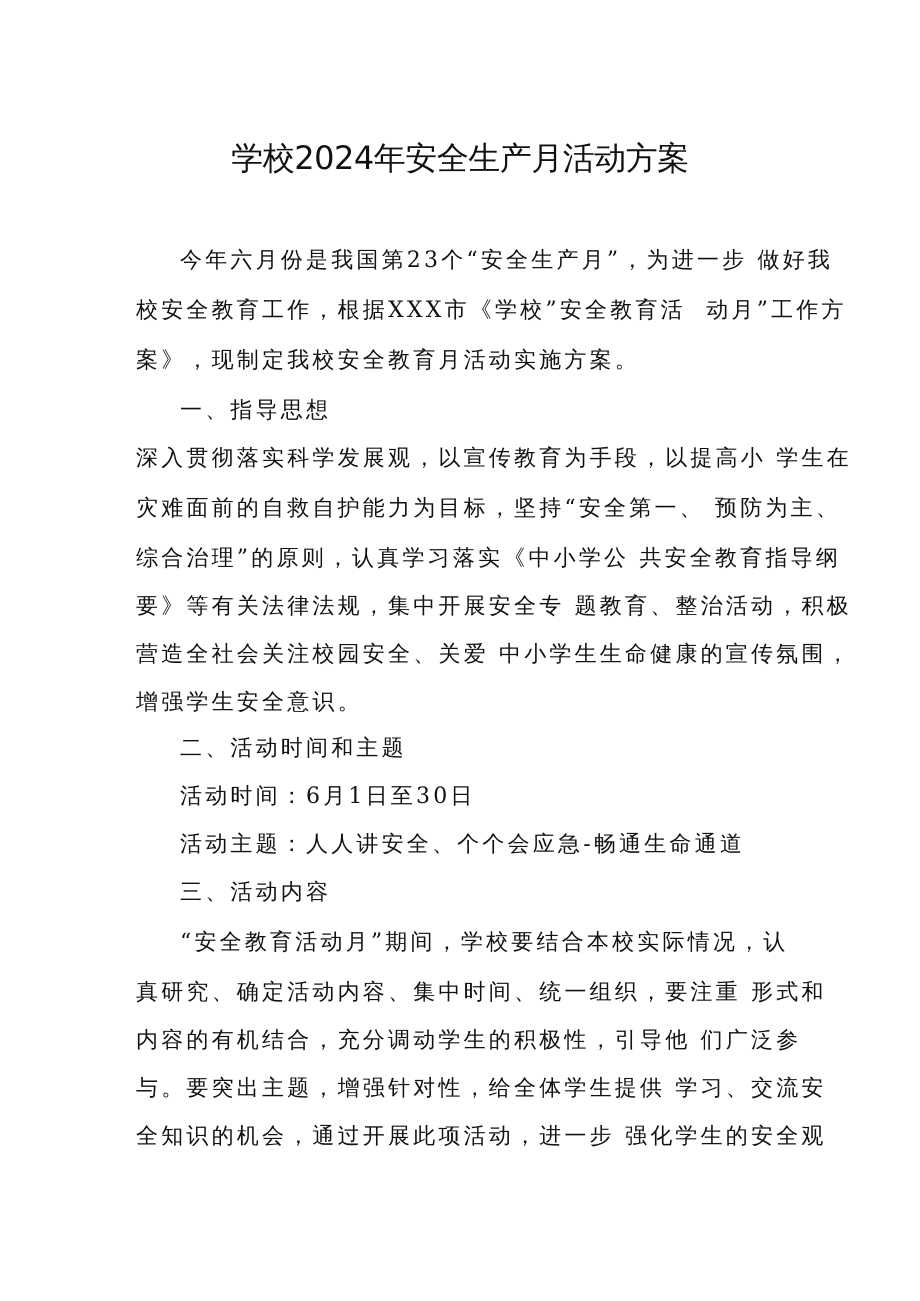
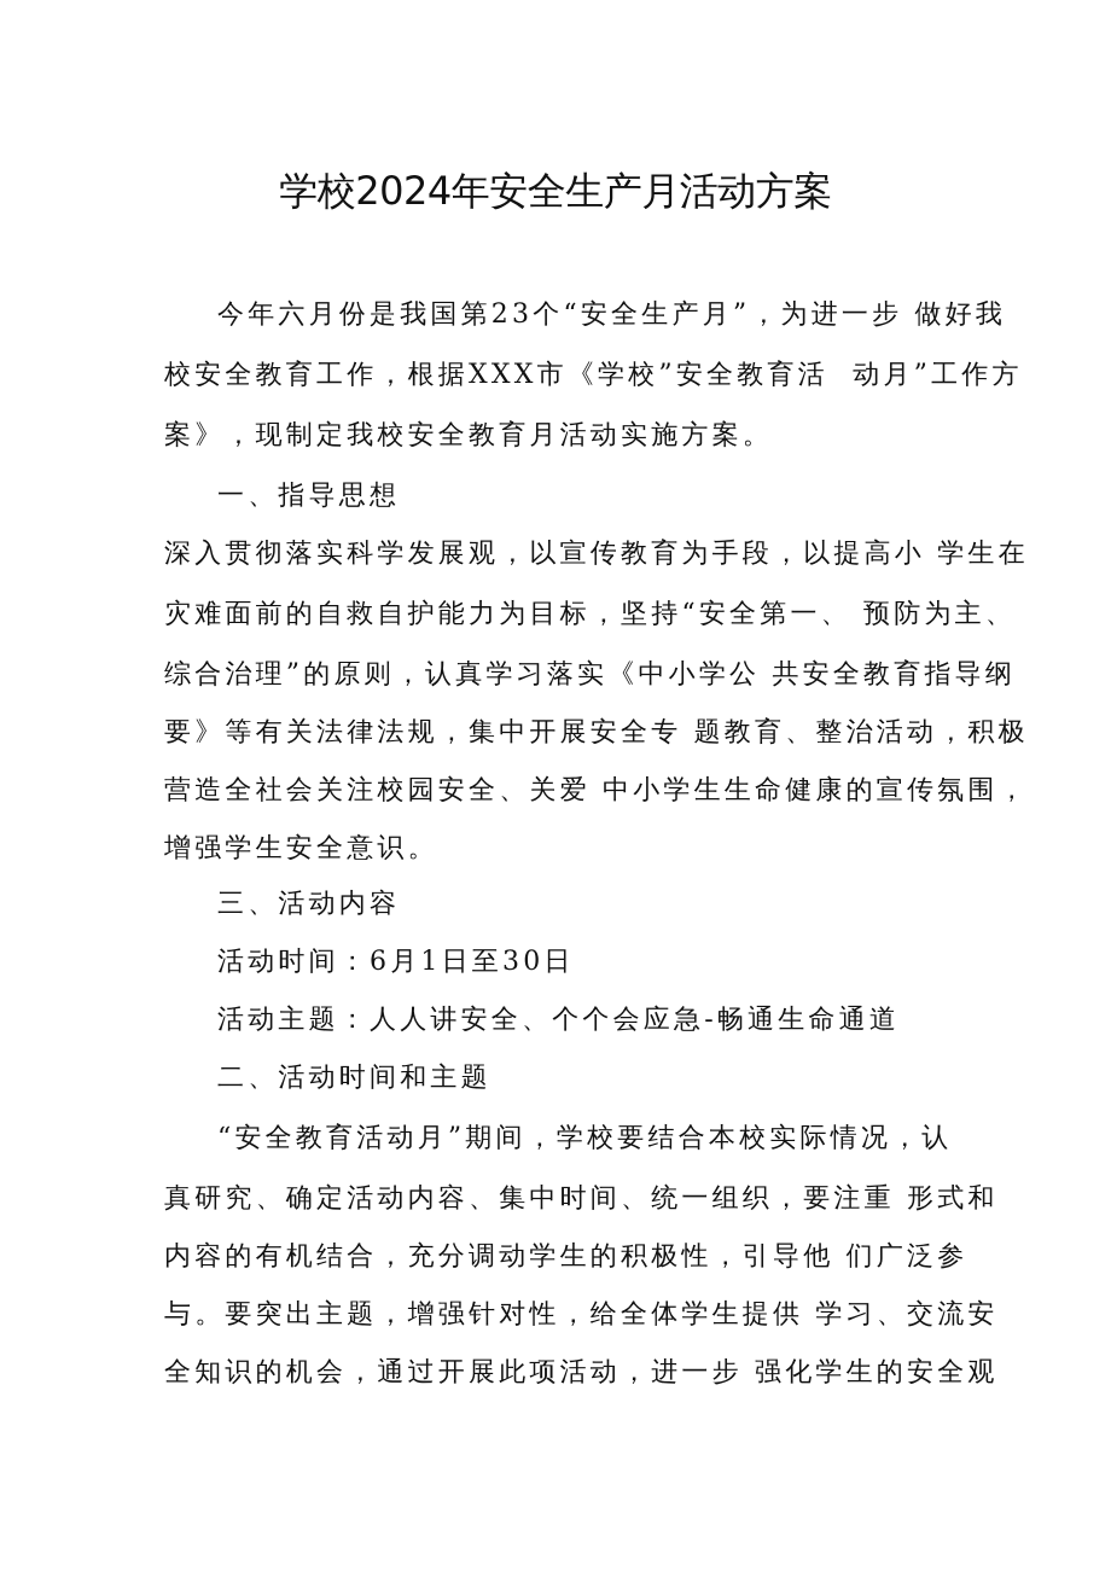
  学校2024年安全生产月活动方案
  今年六月份是我国第23个“安全生产月”，为进一步 做好我
  校安全教育工作，根据XXX市《学校”安全教育活 动月”工作方
  案》，现制定我校安全教育月活动实施方案。
  一、指导思想
  深入贯彻落实科学发展观，以宣传教育为手段，以提高小 学生在
  灾难面前的自救自护能力为目标，坚持“安全第一、 预防为主、
  综合治理”的原则，认真学习落实《中小学公 共安全教育指导纲
  要》等有关法律法规，集中开展安全专 题教育、整治活动，积极
  营造全社会关注校园安全、关爱 中小学生生命健康的宣传氛围，
  增强学生安全意识。
- 二、活动时间和主题
+ 三、活动内容
  活动时间：6月1日至30日
  活动主题：人人讲安全、个个会应急-畅通生命通道
- 三、活动内容
+ 二、活动时间和主题
  “安全教育活动月”期间，学校要结合本校实际情况，认
  真研究、确定活动内容、集中时间、统一组织，要注重 形式和
  内容的有机结合，充分调动学生的积极性，引导他 们广泛参
  与。要突出主题，增强针对性，给全体学生提供 学习、交流安
  全知识的机会，通过开展此项活动，进一步 强化学生的安全观
